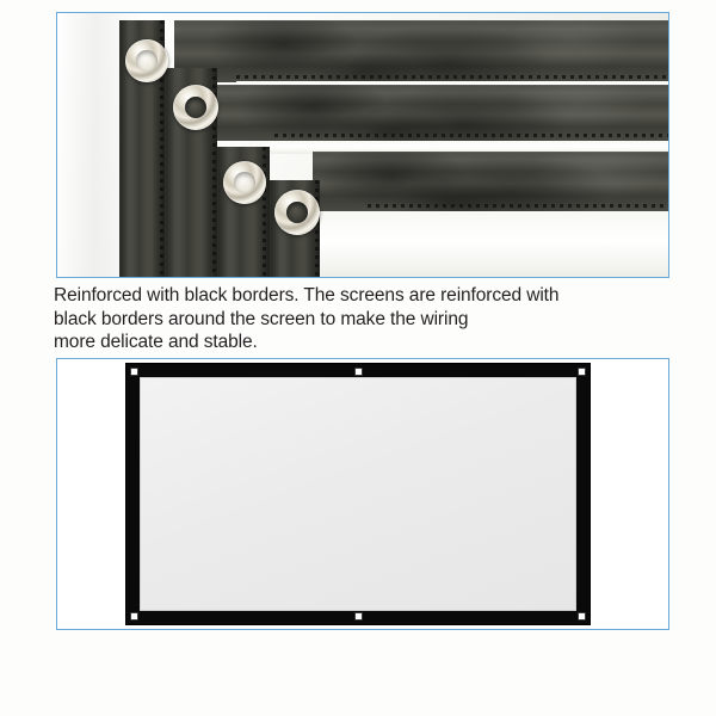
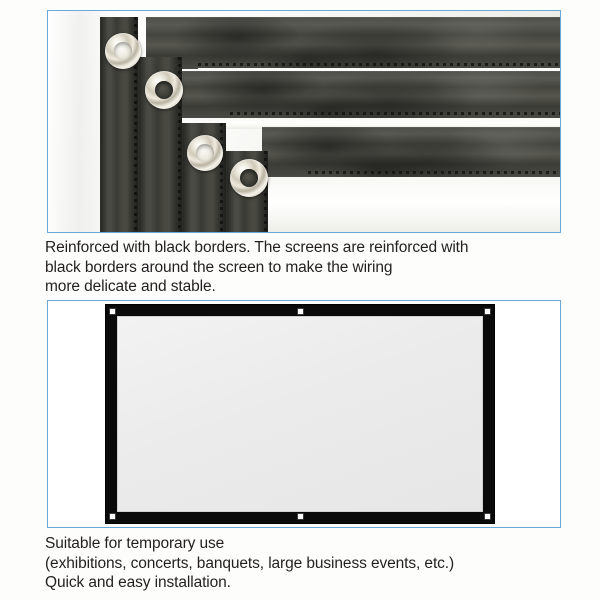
  Reinforced with black borders. The screens are reinforced with
  black borders around the screen to make the wiring
  more delicate and stable.
+ Suitable for temporary use
+ (exhibitions, concerts, banquets, large business events, etc.)
+ Quick and easy installation.
